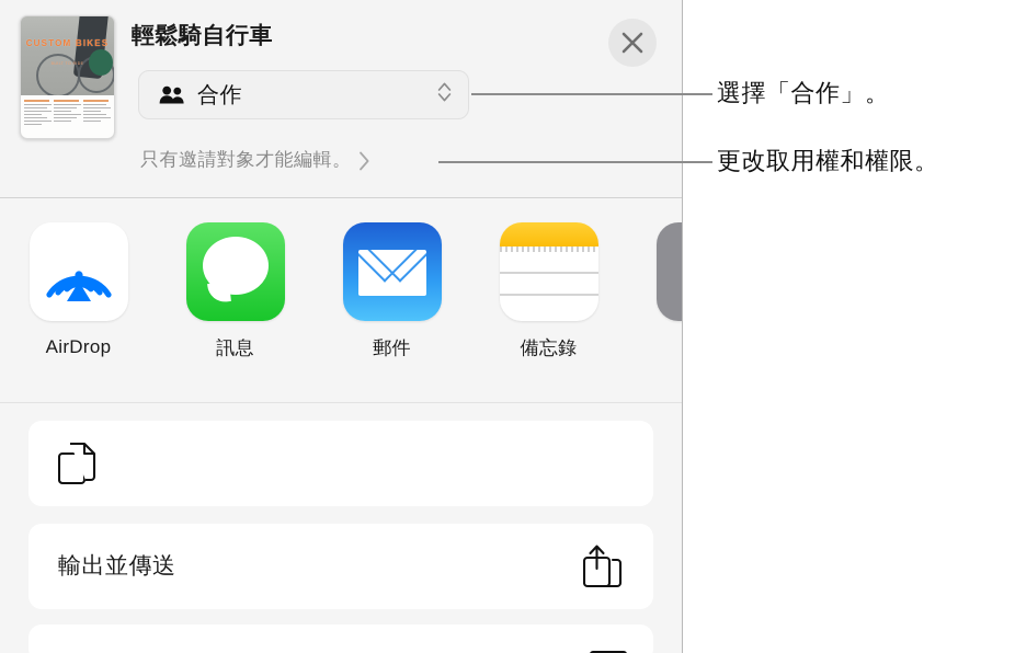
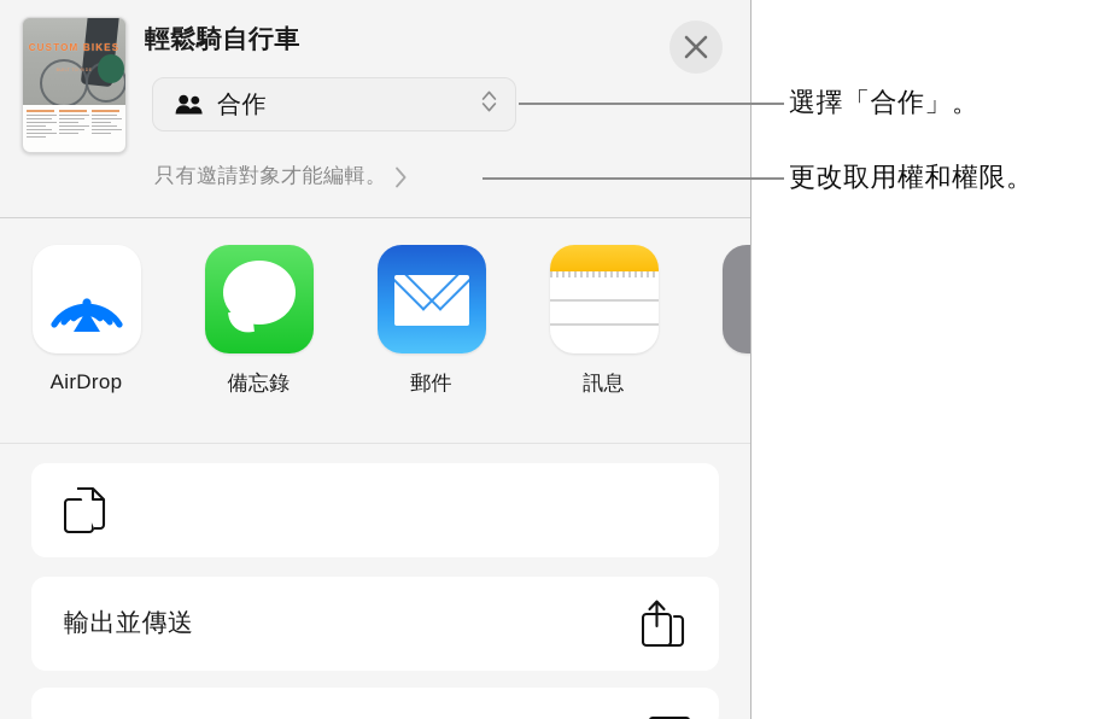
  CUSTOM BIKES
  輕鬆騎自行車
  合作
  只有邀請對象才能編輯。
  AirDrop
- 訊息
+ 備忘錄
  郵件
- 備忘錄
+ 訊息
  輸出並傳送
  選擇「合作」。
  更改取用權和權限。
